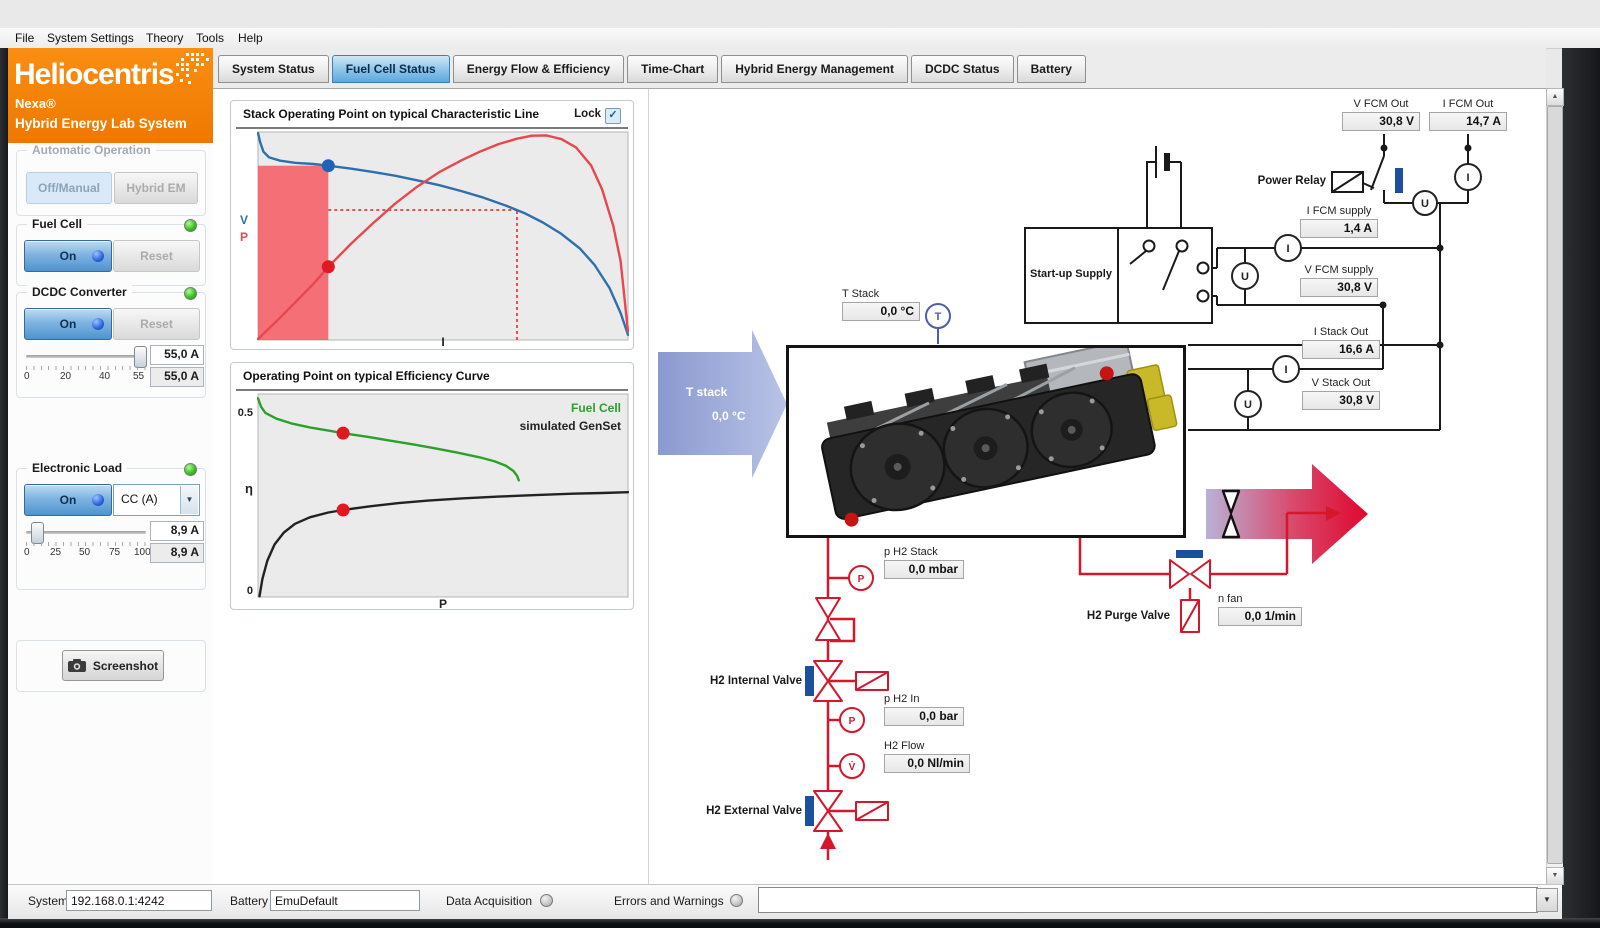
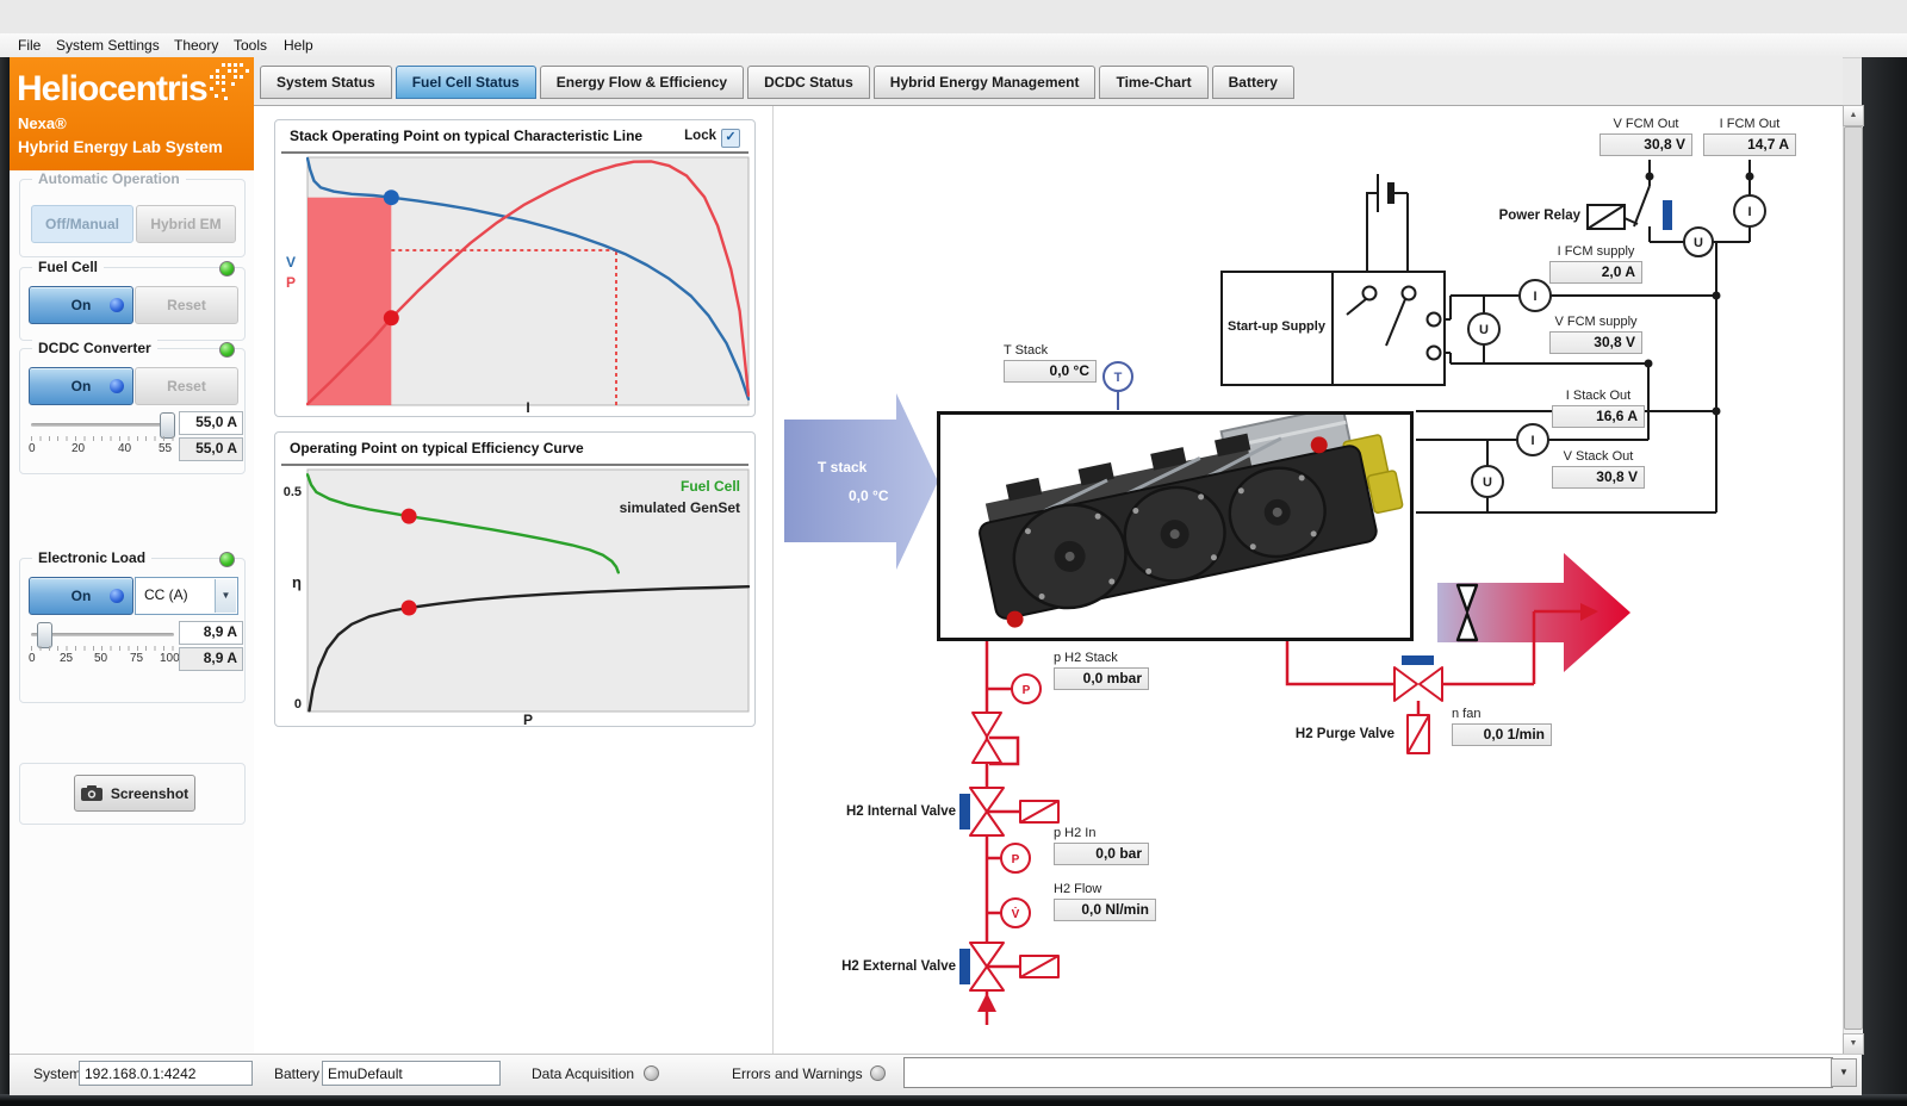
  File
  System Settings
  Theory
  Tools
  Help
  Heliocentris
  Nexa®
  Hybrid Energy Lab System
  Automatic Operation
  Off/Manual
  Hybrid EM
  Fuel Cell
  On
  Reset
  DCDC Converter
  On
  Reset
  0
  20
  40
  55
  55,0 A
  55,0 A
  Electronic Load
  On
  CC (A)
  ▼
  0
  25
  50
  75
  100
  8,9 A
  8,9 A
  Screenshot
  System Status
  Fuel Cell Status
  Energy Flow & Efficiency
- Time-Chart
+ DCDC Status
  Hybrid Energy Management
- DCDC Status
+ Time-Chart
  Battery
  Stack Operating Point on typical Characteristic Line
  Lock
  ✓
  V
  P
  I
  Operating Point on typical Efficiency Curve
  Fuel Cell
  simulated GenSet
  0.5
  η
  0
  P
  T stack
  0,0 °C
  U
  I
  I
  U
  I
  U
  T
  P
  P
  V̇
  V FCM Out
  30,8 V
  I FCM Out
  14,7 A
  I FCM supply
- 1,4 A
+ 2,0 A
  V FCM supply
  30,8 V
  I Stack Out
  16,6 A
  V Stack Out
  30,8 V
  T Stack
  0,0 °C
  p H2 Stack
  0,0 mbar
  p H2 In
  0,0 bar
  H2 Flow
  0,0 Nl/min
  n fan
  0,0 1/min
  Power Relay
  Start-up Supply
  H2 Purge Valve
  H2 Internal Valve
  H2 External Valve
  System
  192.168.0.1:4242
  Battery
  EmuDefault
  Data Acquisition
  Errors and Warnings
  ▼
